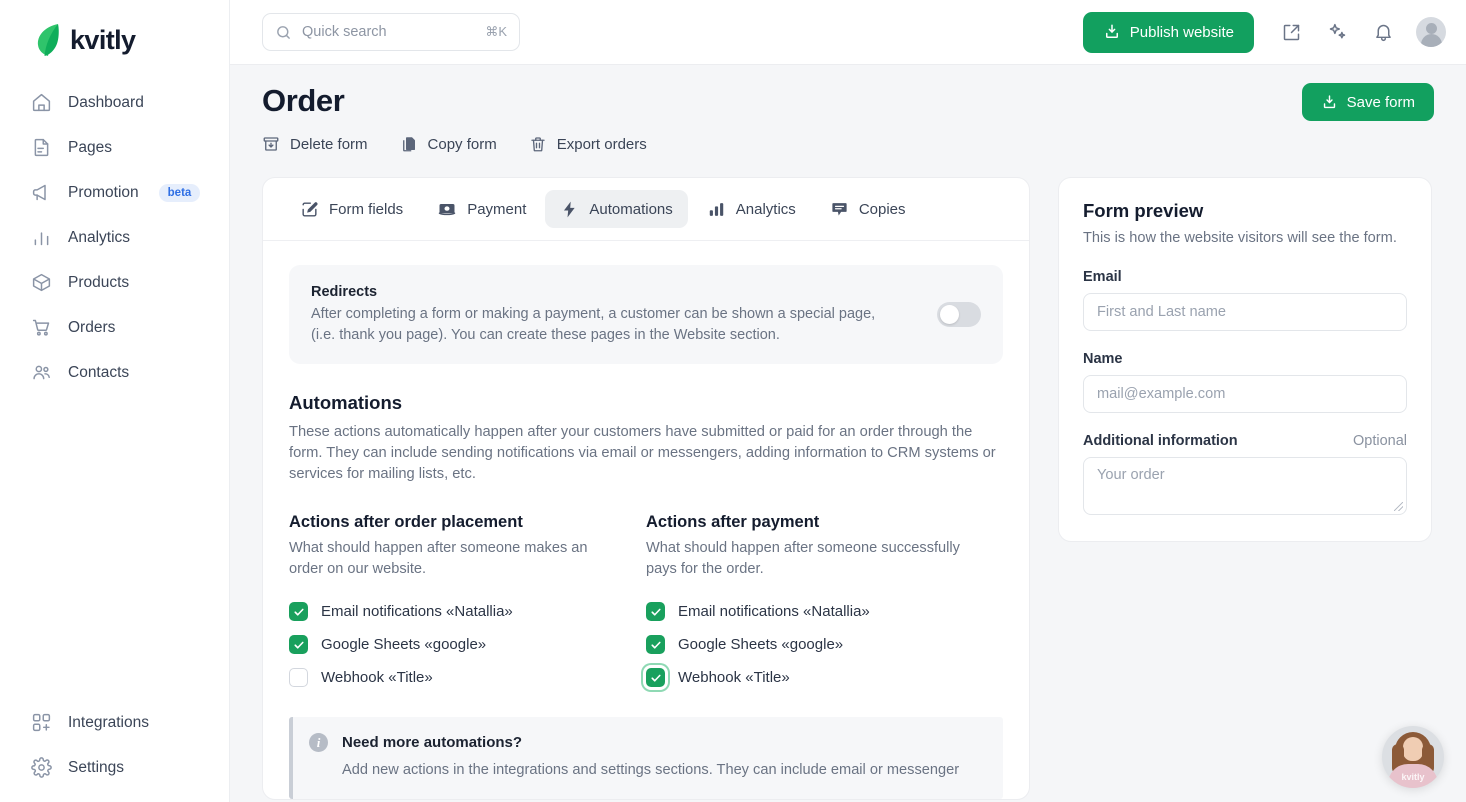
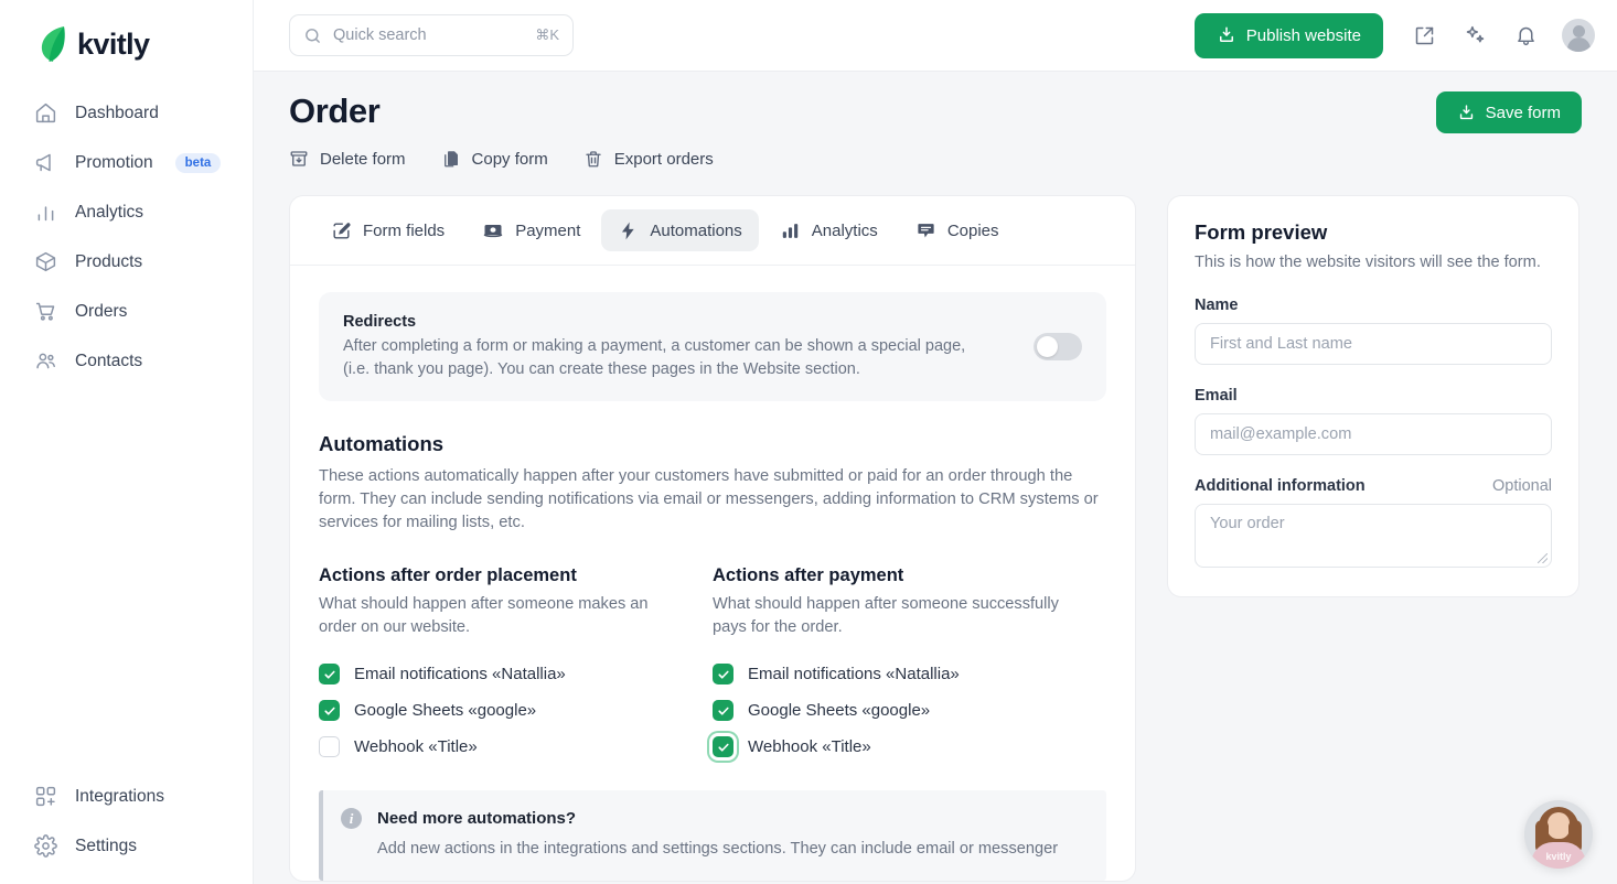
  kvitly
  Dashboard
- Pages
  Promotion
  beta
  Analytics
  Products
  Orders
  Contacts
  Integrations
  Settings
  Quick search
  ⌘K
  Publish website
  Order
  Save form
  Delete form
  Copy form
  Export orders
  Form fields
  Payment
  Automations
  Analytics
  Copies
  Redirects
  After completing a form or making a payment, a customer can be shown a special page,
  (i.e. thank you page). You can create these pages in the Website section.
  Automations
  These actions automatically happen after your customers have submitted or paid for an order through the form. They can include sending notifications via email or messengers, adding information to CRM systems or services for mailing lists, etc.
  Actions after order placement
  What should happen after someone makes an order on our website.
  Email notifications «Natallia»
  Google Sheets «google»
  Webhook «Title»
  Actions after payment
  What should happen after someone successfully pays for the order.
  Email notifications «Natallia»
  Google Sheets «google»
  Webhook «Title»
  i
  Need more automations?
  Add new actions in the integrations and settings sections. They can include email or messenger
  Form preview
  This is how the website visitors will see the form.
- Email
+ Name
  First and Last name
- Name
+ Email
  mail@example.com
  Additional information
  Optional
  Your order
  kvitly
